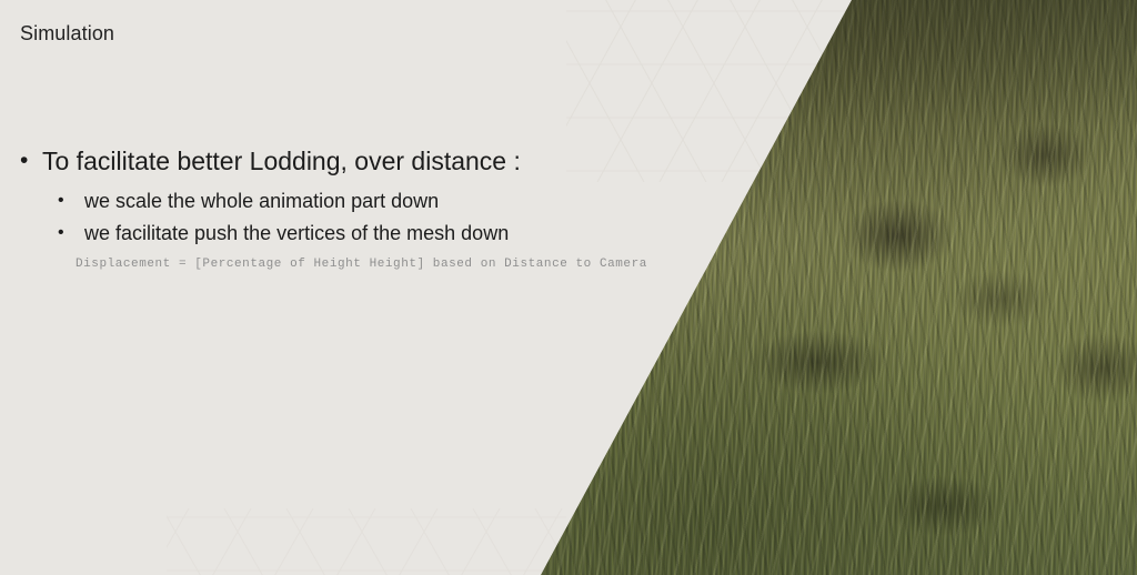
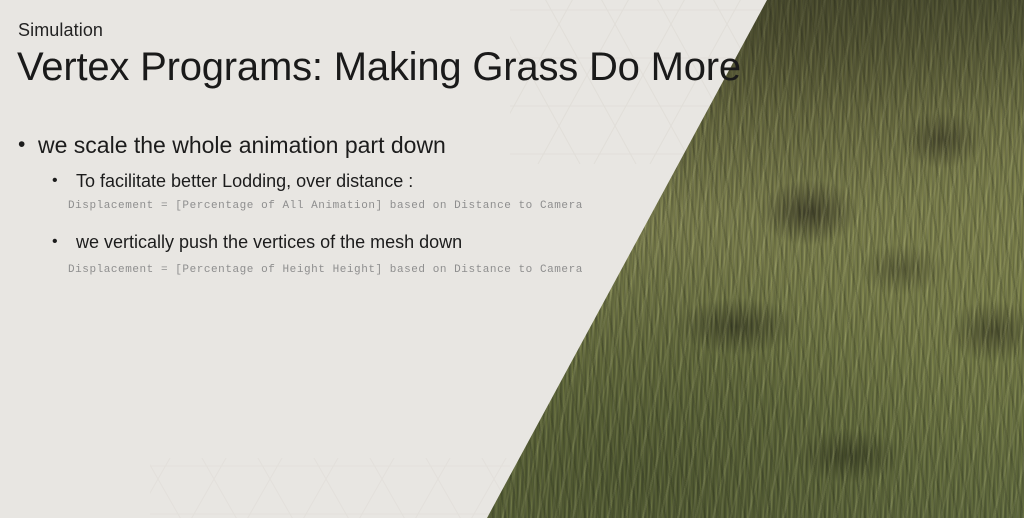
  Simulation
+ Vertex Programs: Making Grass Do More
  •
- To facilitate better Lodding, over distance :
+ we scale the whole animation part down
  •
- we scale the whole animation part down
+ To facilitate better Lodding, over distance :
+ Displacement = [Percentage of All Animation] based on Distance to Camera
  •
- we facilitate push the vertices of the mesh down
+ we vertically push the vertices of the mesh down
  Displacement = [Percentage of Height Height] based on Distance to Camera
